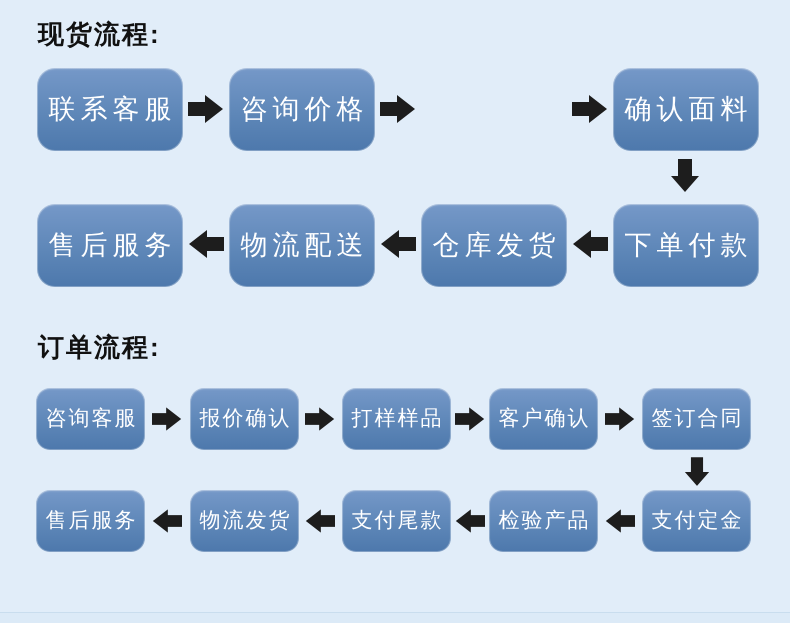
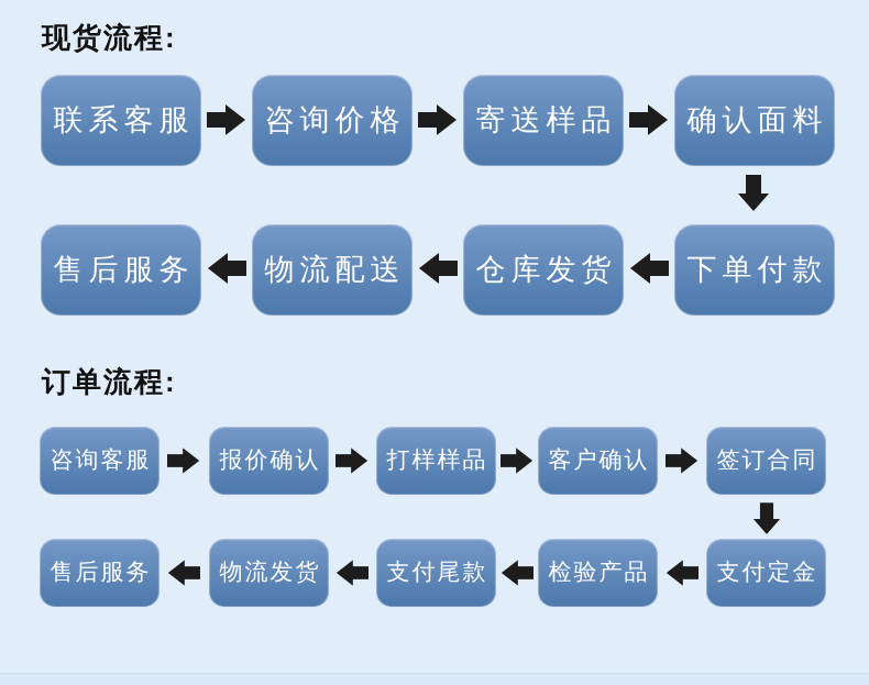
  现货流程:
  联系客服
  咨询价格
+ 寄送样品
  确认面料
  售后服务
  物流配送
  仓库发货
  下单付款
  订单流程:
  咨询客服
  报价确认
  打样样品
  客户确认
  签订合同
  售后服务
  物流发货
  支付尾款
  检验产品
  支付定金
